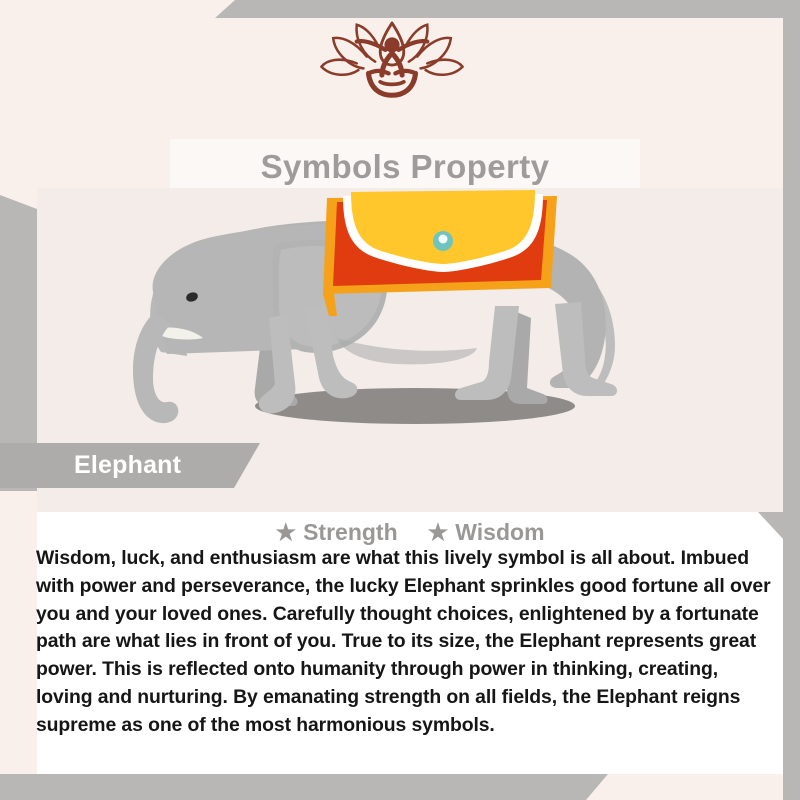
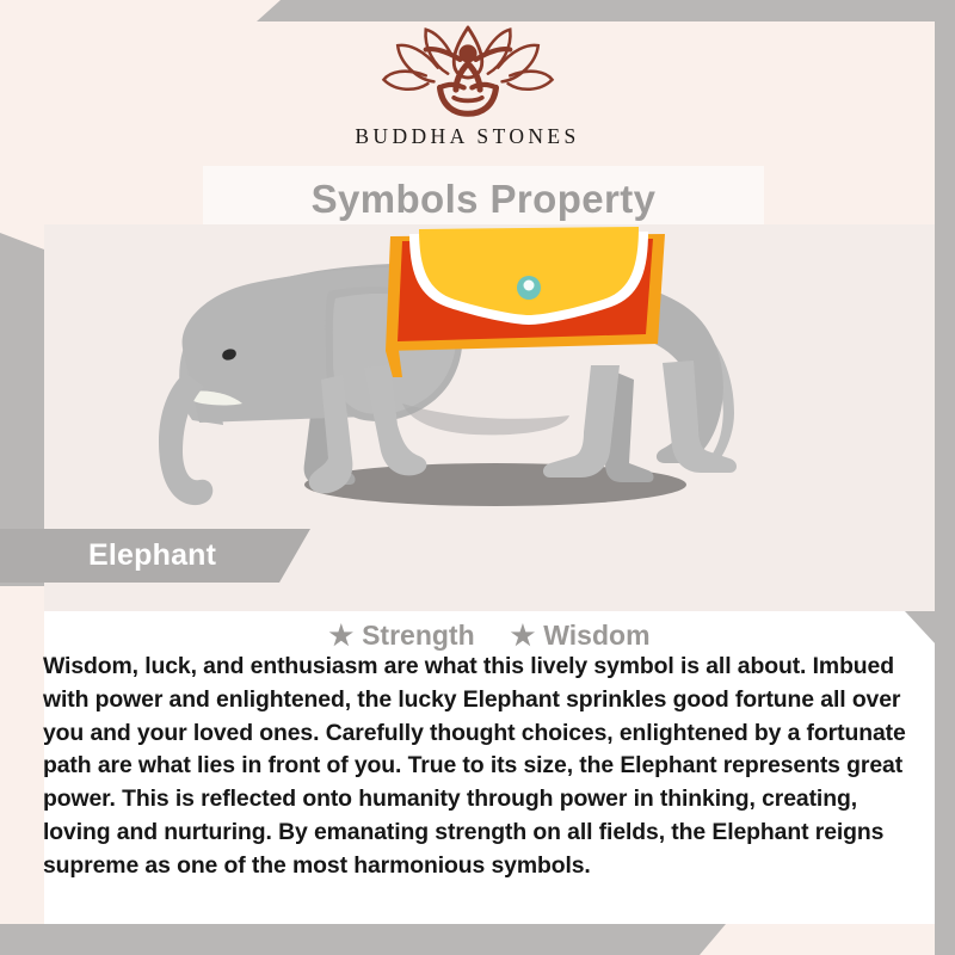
+ BUDDHA STONES
  Symbols Property
  Elephant
  ★
  Strength
  ★
  Wisdom
- Wisdom, luck, and enthusiasm are what this lively symbol is all about. Imbued with power and perseverance, the lucky Elephant sprinkles good fortune all over you and your loved ones. Carefully thought choices, enlightened by a fortunate path are what lies in front of you. True to its size, the Elephant represents great power. This is reflected onto humanity through power in thinking, creating, loving and nurturing. By emanating strength on all fields, the Elephant reigns supreme as one of the most harmonious symbols.
+ Wisdom, luck, and enthusiasm are what this lively symbol is all about. Imbued with power and enlightened, the lucky Elephant sprinkles good fortune all over you and your loved ones. Carefully thought choices, enlightened by a fortunate path are what lies in front of you. True to its size, the Elephant represents great power. This is reflected onto humanity through power in thinking, creating, loving and nurturing. By emanating strength on all fields, the Elephant reigns supreme as one of the most harmonious symbols.
